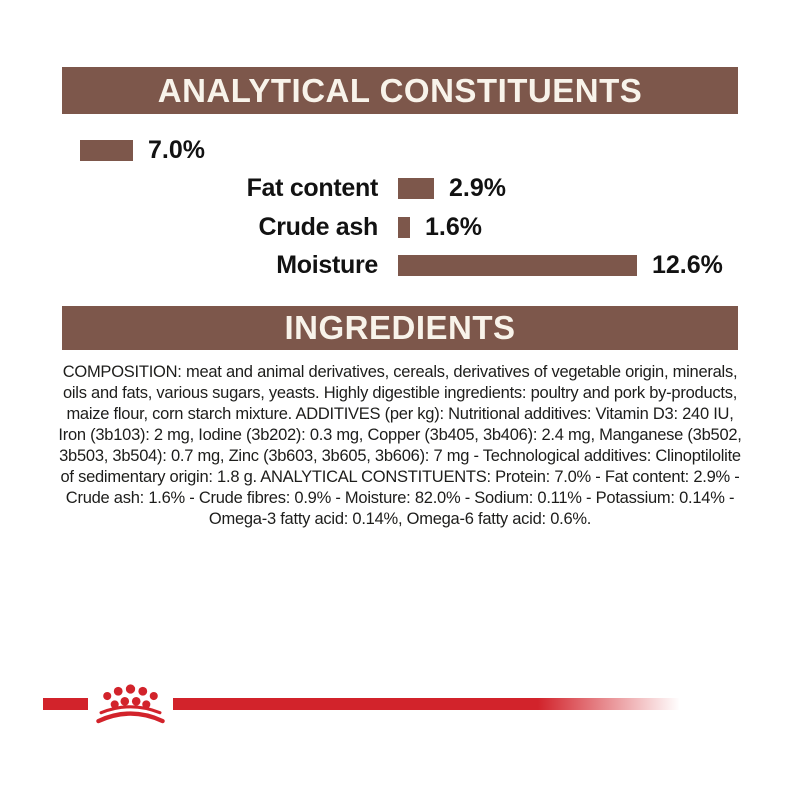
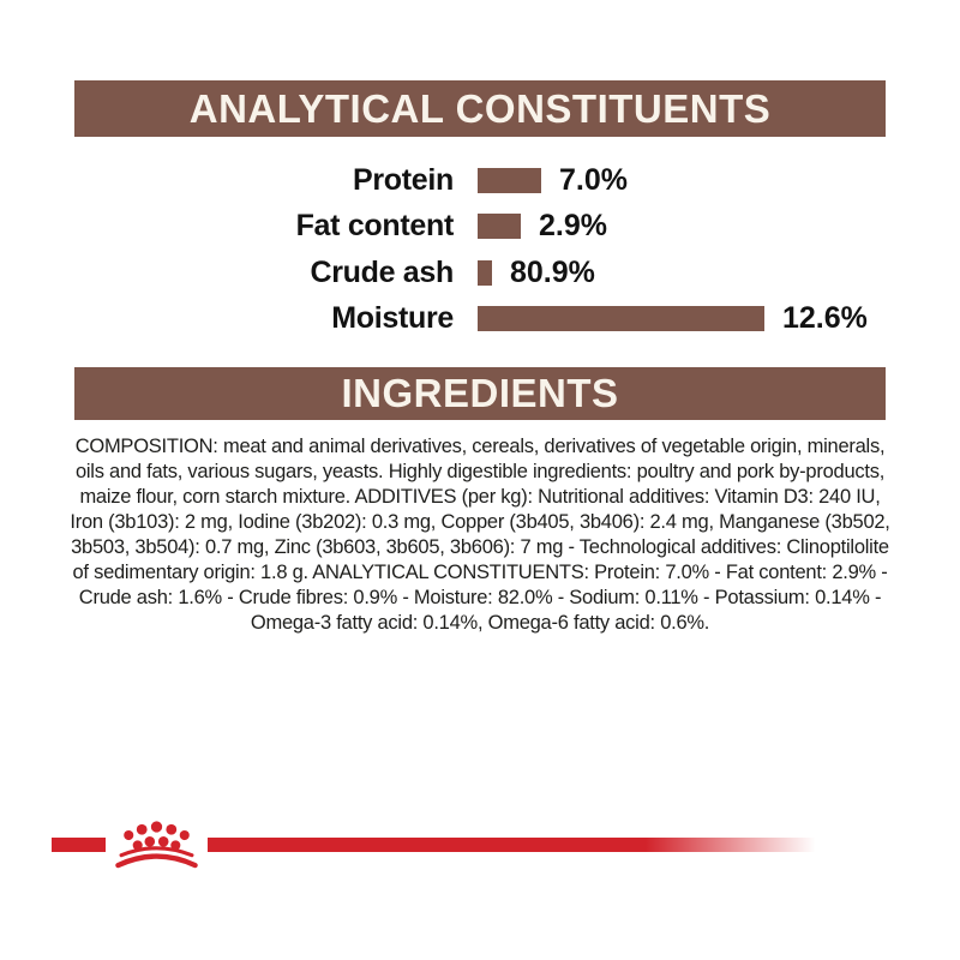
  ANALYTICAL CONSTITUENTS
+ Protein
  7.0%
  Fat content
  2.9%
  Crude ash
- 1.6%
+ 80.9%
  Moisture
  12.6%
  INGREDIENTS
  COMPOSITION: meat and animal derivatives, cereals, derivatives of vegetable origin, minerals,
  oils and fats, various sugars, yeasts. Highly digestible ingredients: poultry and pork by-products,
  maize flour, corn starch mixture. ADDITIVES (per kg): Nutritional additives: Vitamin D3: 240 IU,
  Iron (3b103): 2 mg, Iodine (3b202): 0.3 mg, Copper (3b405, 3b406): 2.4 mg, Manganese (3b502,
  3b503, 3b504): 0.7 mg, Zinc (3b603, 3b605, 3b606): 7 mg - Technological additives: Clinoptilolite
  of sedimentary origin: 1.8 g. ANALYTICAL CONSTITUENTS: Protein: 7.0% - Fat content: 2.9% -
  Crude ash: 1.6% - Crude fibres: 0.9% - Moisture: 82.0% - Sodium: 0.11% - Potassium: 0.14% -
  Omega-3 fatty acid: 0.14%, Omega-6 fatty acid: 0.6%.
